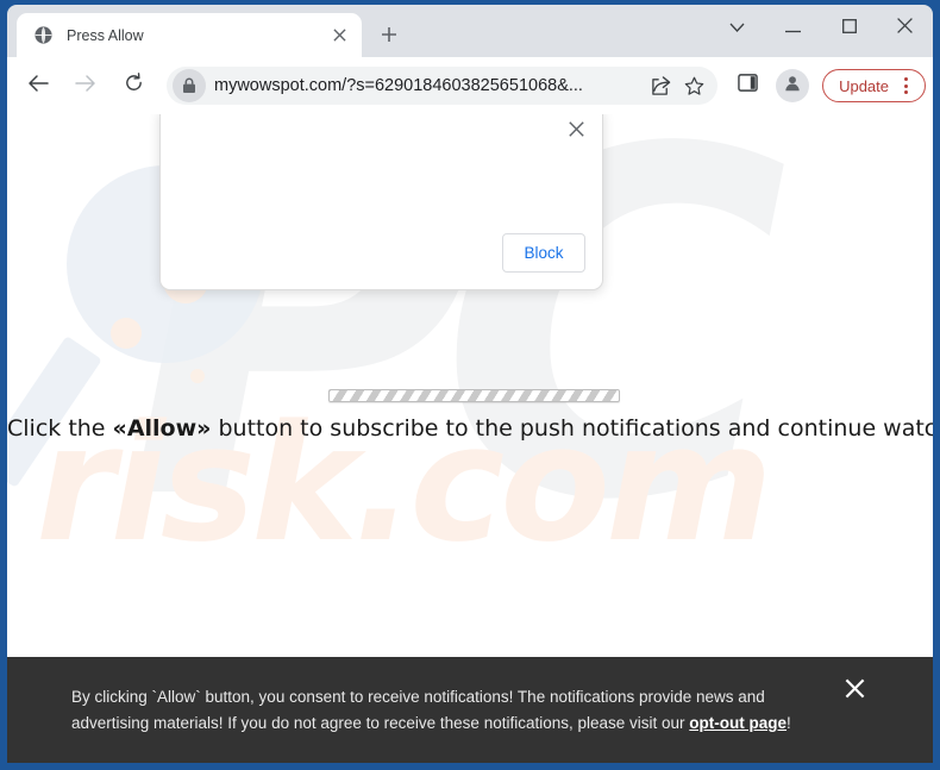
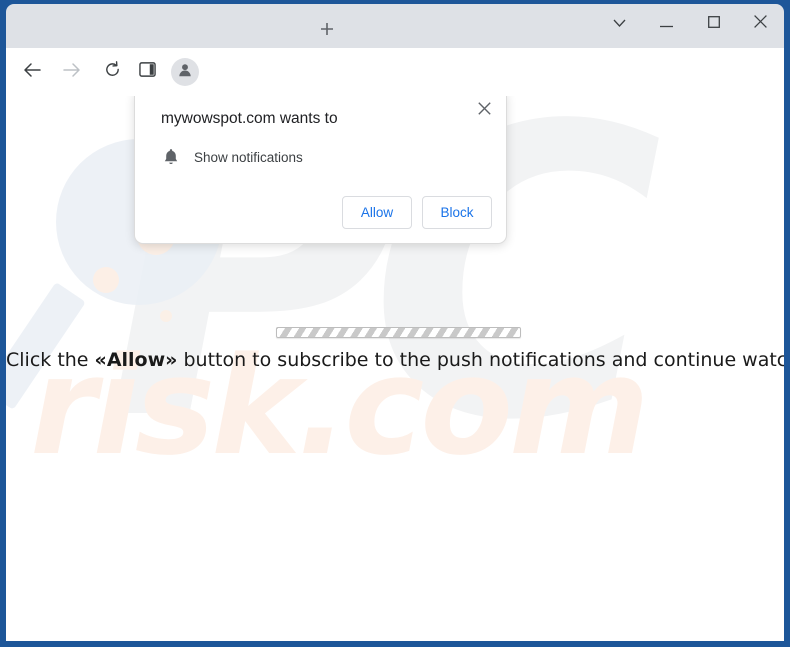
- Press Allow
- mywowspot.com/?s=6290184603825651068&...
- Update
  PC
  risk.com
  Click the «Allow» button to subscribe to the push notifications and continue watc
+ mywowspot.com wants to
+ Show notifications
+ Allow
  Block
- By clicking `Allow` button, you consent to receive notifications! The notifications provide news and advertising materials! If you do not agree to receive these notifications, please visit our opt-out page!
